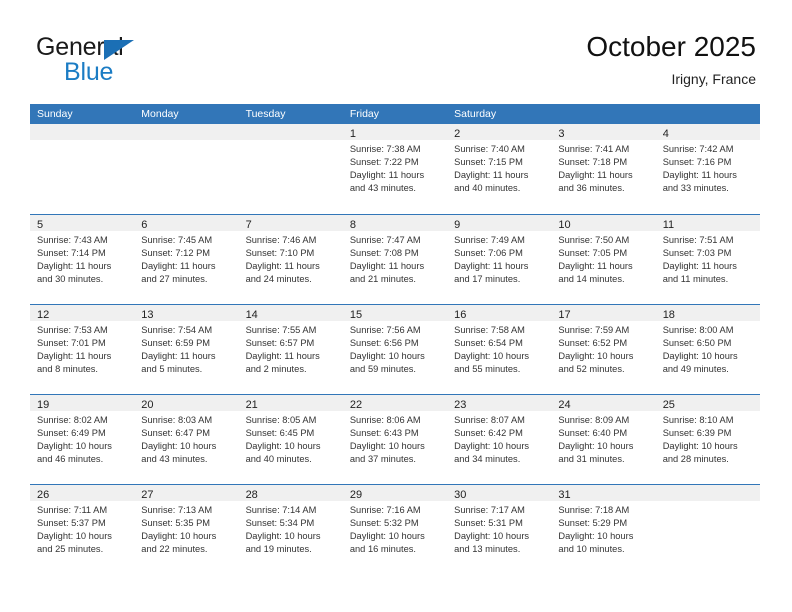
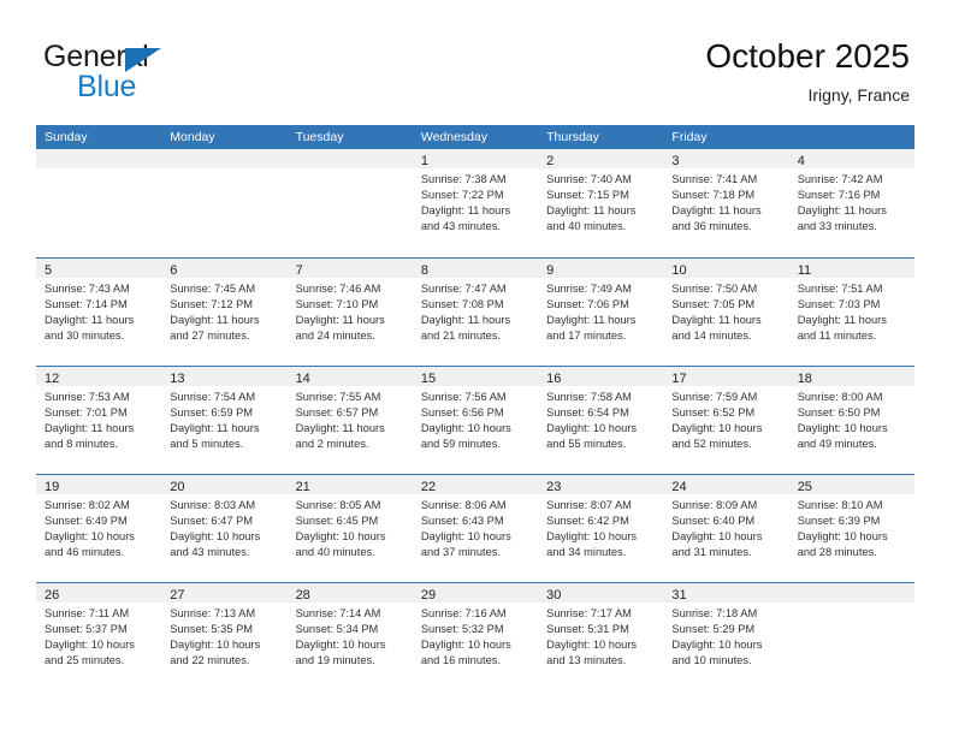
  Gener
  Blue
  October 2025
  Irigny, France
  Sunday
  Monday
  Tuesday
+ Wednesday
+ Thursday
  Friday
- Saturday
  1
  Sunrise: 7:38 AM
  Sunset: 7:22 PM
  Daylight: 11 hours
  and 43 minutes.
  2
  Sunrise: 7:40 AM
  Sunset: 7:15 PM
  Daylight: 11 hours
  and 40 minutes.
  3
  Sunrise: 7:41 AM
  Sunset: 7:18 PM
  Daylight: 11 hours
  and 36 minutes.
  4
  Sunrise: 7:42 AM
  Sunset: 7:16 PM
  Daylight: 11 hours
  and 33 minutes.
  5
  Sunrise: 7:43 AM
  Sunset: 7:14 PM
  Daylight: 11 hours
  and 30 minutes.
  6
  Sunrise: 7:45 AM
  Sunset: 7:12 PM
  Daylight: 11 hours
  and 27 minutes.
  7
  Sunrise: 7:46 AM
  Sunset: 7:10 PM
  Daylight: 11 hours
  and 24 minutes.
  8
  Sunrise: 7:47 AM
  Sunset: 7:08 PM
  Daylight: 11 hours
  and 21 minutes.
  9
  Sunrise: 7:49 AM
  Sunset: 7:06 PM
  Daylight: 11 hours
  and 17 minutes.
  10
  Sunrise: 7:50 AM
  Sunset: 7:05 PM
  Daylight: 11 hours
  and 14 minutes.
  11
  Sunrise: 7:51 AM
  Sunset: 7:03 PM
  Daylight: 11 hours
  and 11 minutes.
  12
  Sunrise: 7:53 AM
  Sunset: 7:01 PM
  Daylight: 11 hours
  and 8 minutes.
  13
  Sunrise: 7:54 AM
  Sunset: 6:59 PM
  Daylight: 11 hours
  and 5 minutes.
  14
  Sunrise: 7:55 AM
  Sunset: 6:57 PM
  Daylight: 11 hours
  and 2 minutes.
  15
  Sunrise: 7:56 AM
  Sunset: 6:56 PM
  Daylight: 10 hours
  and 59 minutes.
  16
  Sunrise: 7:58 AM
  Sunset: 6:54 PM
  Daylight: 10 hours
  and 55 minutes.
  17
  Sunrise: 7:59 AM
  Sunset: 6:52 PM
  Daylight: 10 hours
  and 52 minutes.
  18
  Sunrise: 8:00 AM
  Sunset: 6:50 PM
  Daylight: 10 hours
  and 49 minutes.
  19
  Sunrise: 8:02 AM
  Sunset: 6:49 PM
  Daylight: 10 hours
  and 46 minutes.
  20
  Sunrise: 8:03 AM
  Sunset: 6:47 PM
  Daylight: 10 hours
  and 43 minutes.
  21
  Sunrise: 8:05 AM
  Sunset: 6:45 PM
  Daylight: 10 hours
  and 40 minutes.
  22
  Sunrise: 8:06 AM
  Sunset: 6:43 PM
  Daylight: 10 hours
  and 37 minutes.
  23
  Sunrise: 8:07 AM
  Sunset: 6:42 PM
  Daylight: 10 hours
  and 34 minutes.
  24
  Sunrise: 8:09 AM
  Sunset: 6:40 PM
  Daylight: 10 hours
  and 31 minutes.
  25
  Sunrise: 8:10 AM
  Sunset: 6:39 PM
  Daylight: 10 hours
  and 28 minutes.
  26
  Sunrise: 7:11 AM
  Sunset: 5:37 PM
  Daylight: 10 hours
  and 25 minutes.
  27
  Sunrise: 7:13 AM
  Sunset: 5:35 PM
  Daylight: 10 hours
  and 22 minutes.
  28
  Sunrise: 7:14 AM
  Sunset: 5:34 PM
  Daylight: 10 hours
  and 19 minutes.
  29
  Sunrise: 7:16 AM
  Sunset: 5:32 PM
  Daylight: 10 hours
  and 16 minutes.
  30
  Sunrise: 7:17 AM
  Sunset: 5:31 PM
  Daylight: 10 hours
  and 13 minutes.
  31
  Sunrise: 7:18 AM
  Sunset: 5:29 PM
  Daylight: 10 hours
  and 10 minutes.
